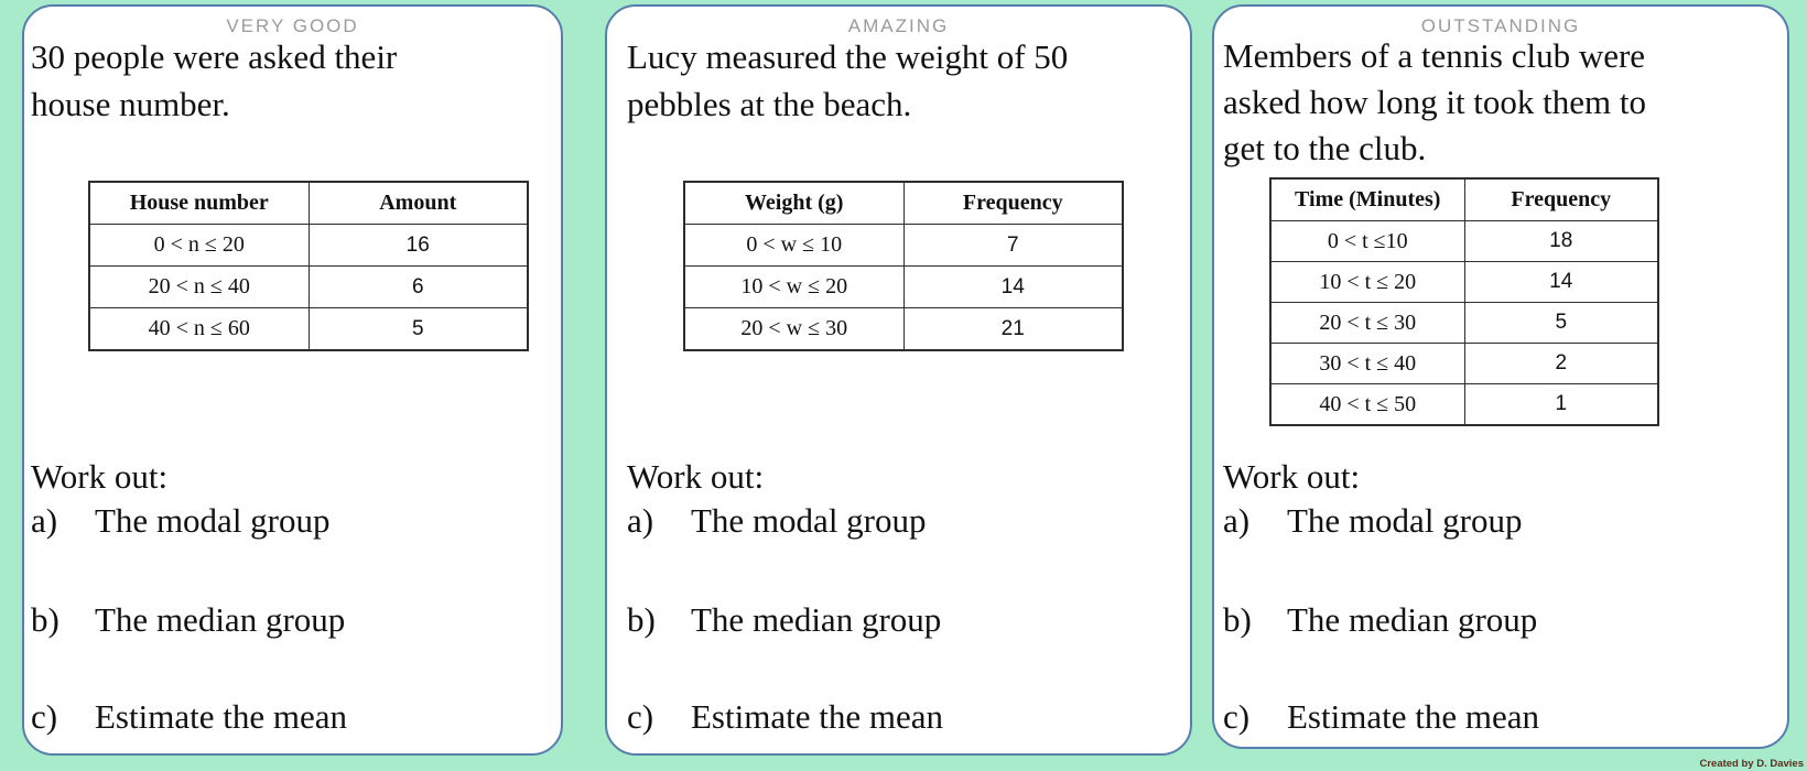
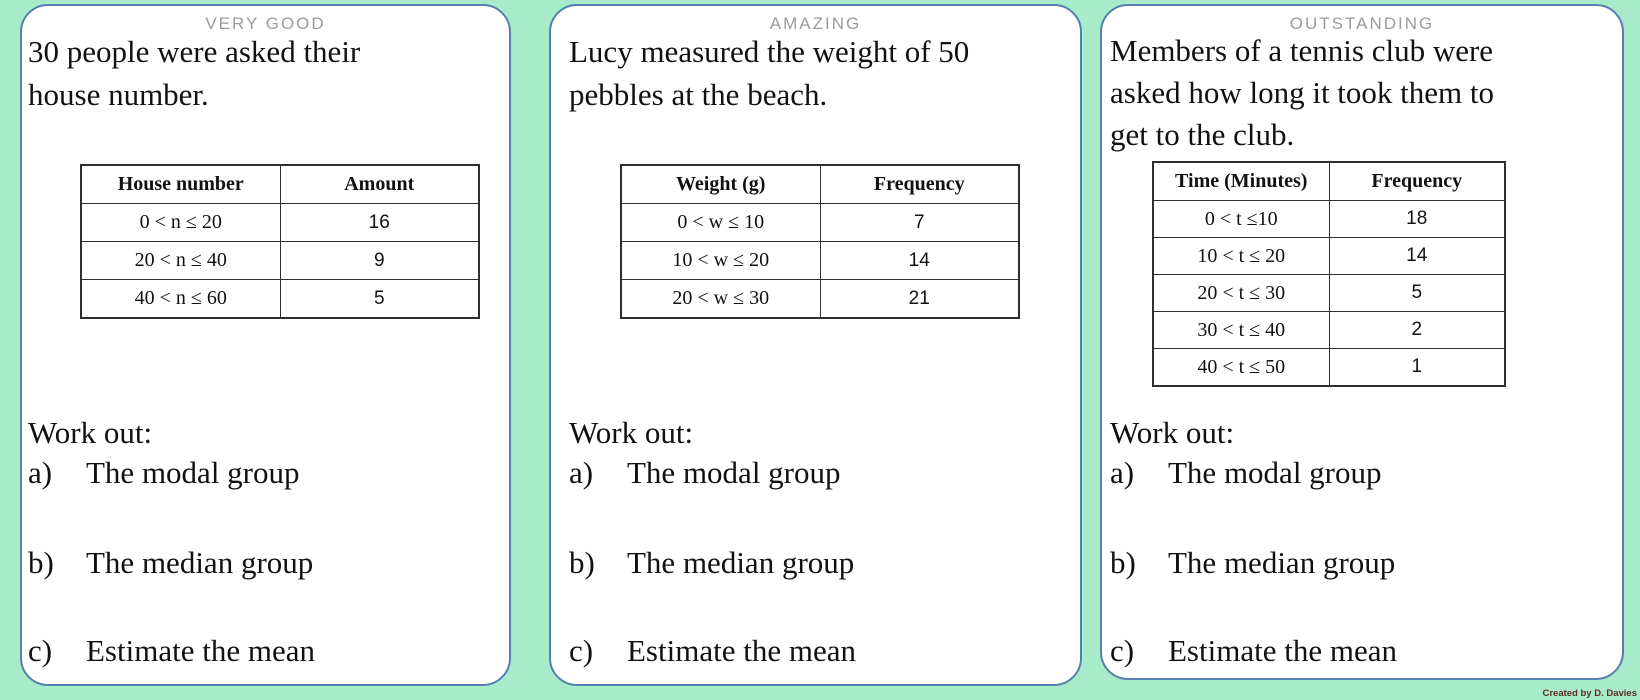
  VERY GOOD
  30 people were asked their
  house number.
  House number	Amount
  0 < n ≤ 20	16
- 20 < n ≤ 40	6
+ 20 < n ≤ 40	9
  40 < n ≤ 60	5
  Work out:
  a)
  The modal group
  b)
  The median group
  c)
  Estimate the mean
  AMAZING
  Lucy measured the weight of 50
  pebbles at the beach.
  Weight (g)	Frequency
  0 < w ≤ 10	7
  10 < w ≤ 20	14
  20 < w ≤ 30	21
  Work out:
  a)
  The modal group
  b)
  The median group
  c)
  Estimate the mean
  OUTSTANDING
  Members of a tennis club were
  asked how long it took them to
  get to the club.
  Time (Minutes)	Frequency
  0 < t ≤10	18
  10 < t ≤ 20	14
  20 < t ≤ 30	5
  30 < t ≤ 40	2
  40 < t ≤ 50	1
  Work out:
  a)
  The modal group
  b)
  The median group
  c)
  Estimate the mean
  Created by D. Davies
